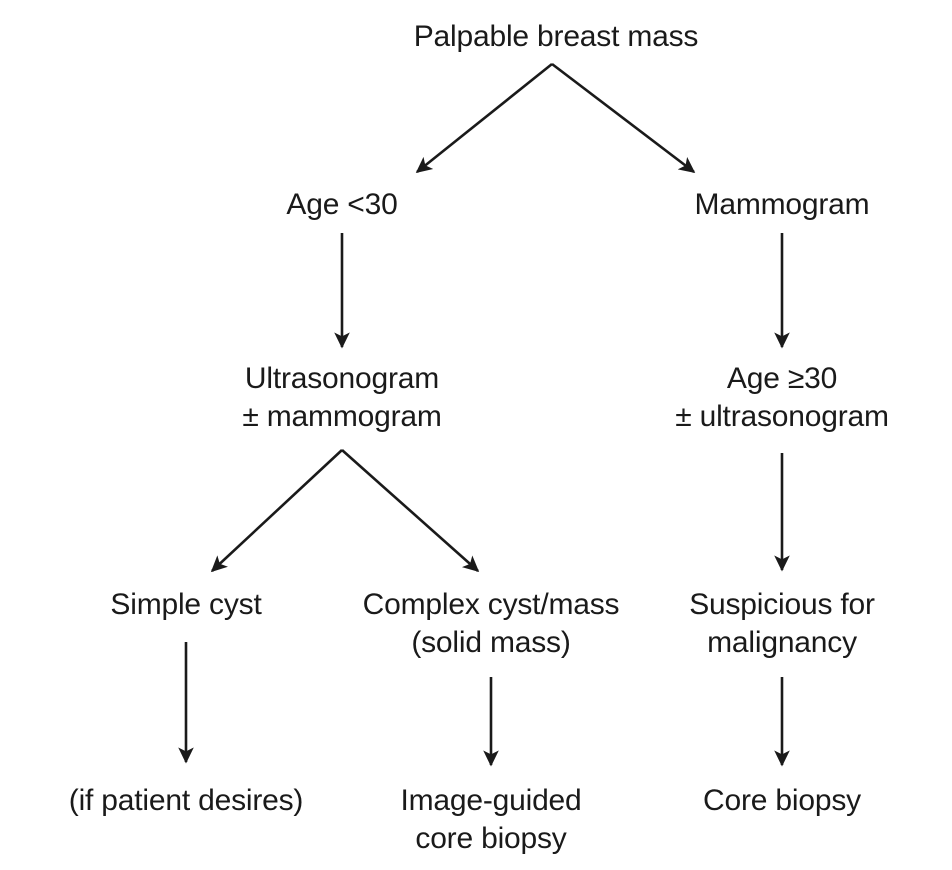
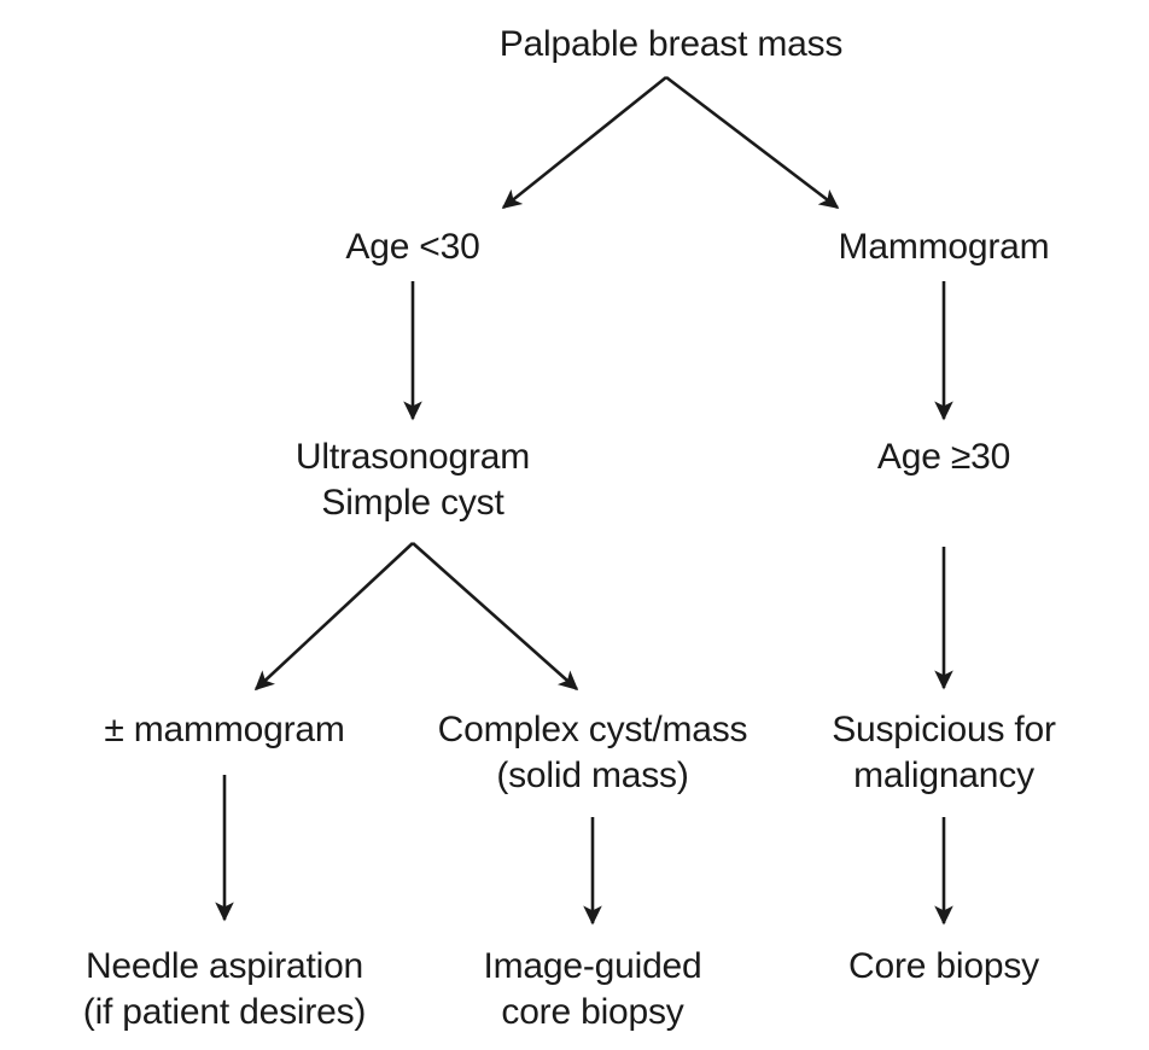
  Palpable breast mass
  Age <30
  Mammogram
  Ultrasonogram
- ± mammogram
+ Simple cyst
  Age ≥30
- ± ultrasonogram
- Simple cyst
+ ± mammogram
  Complex cyst/mass
  (solid mass)
  Suspicious for
  malignancy
+ Needle aspiration
  (if patient desires)
  Image-guided
  core biopsy
  Core biopsy
